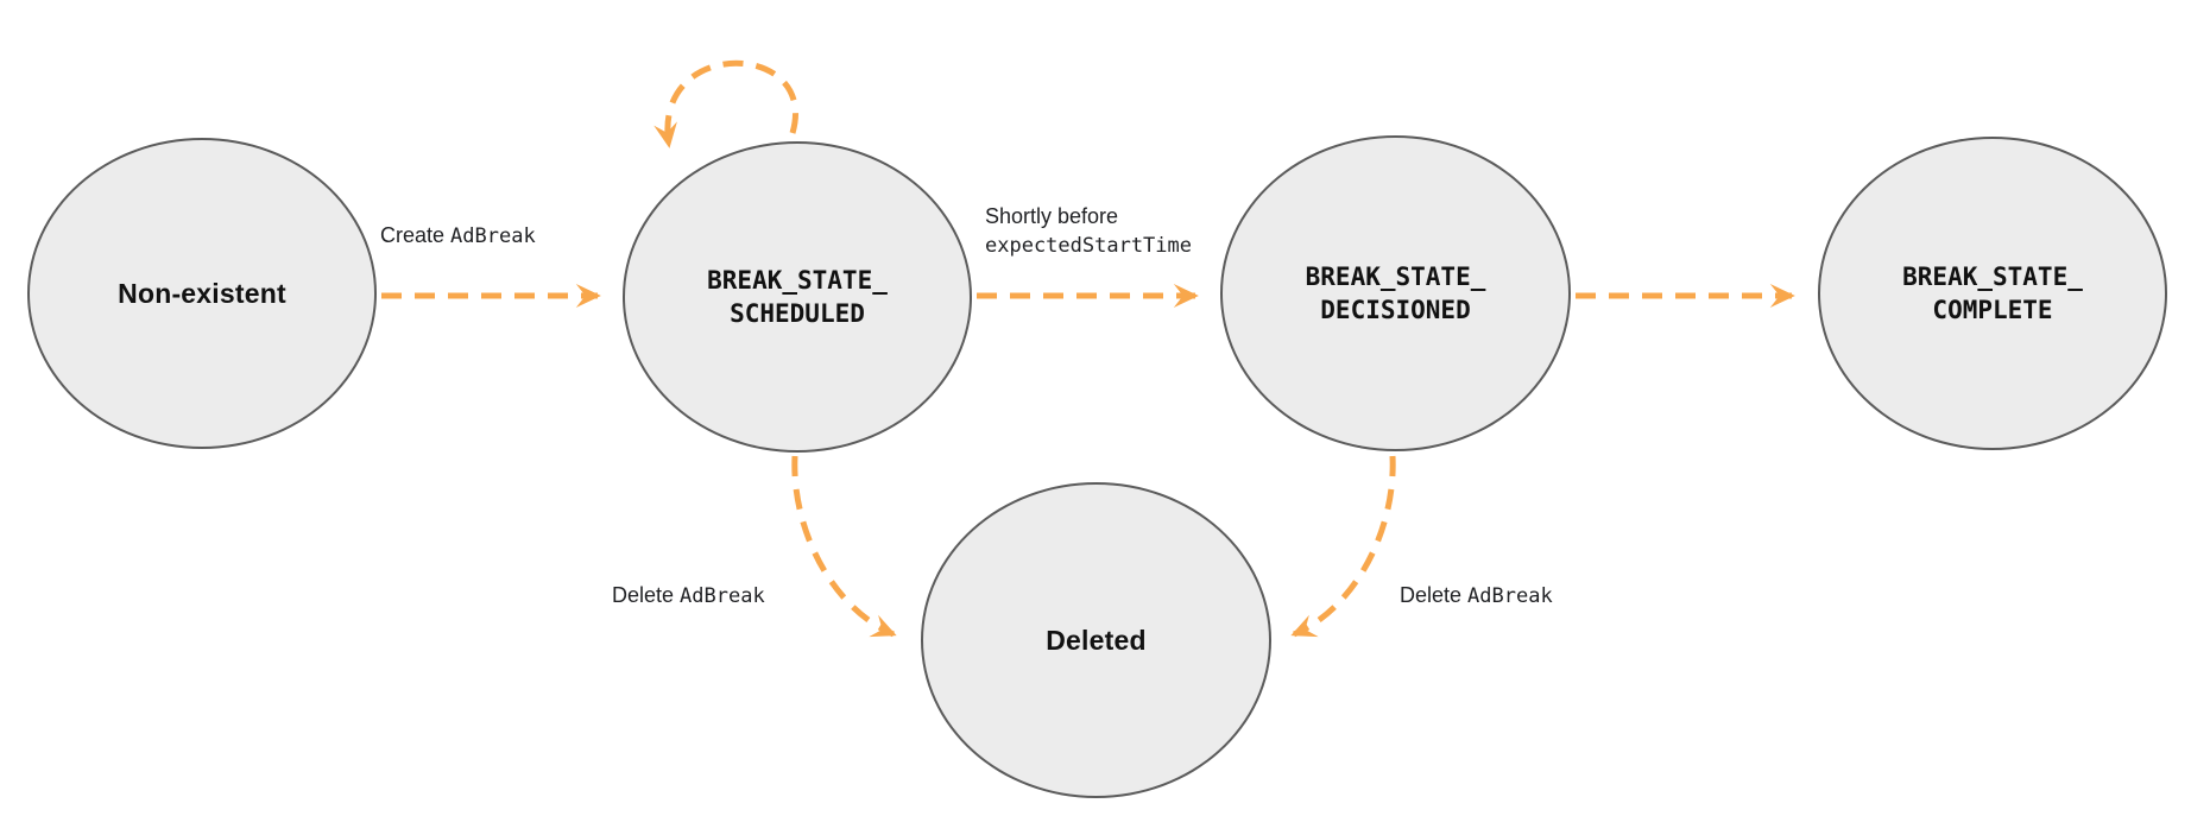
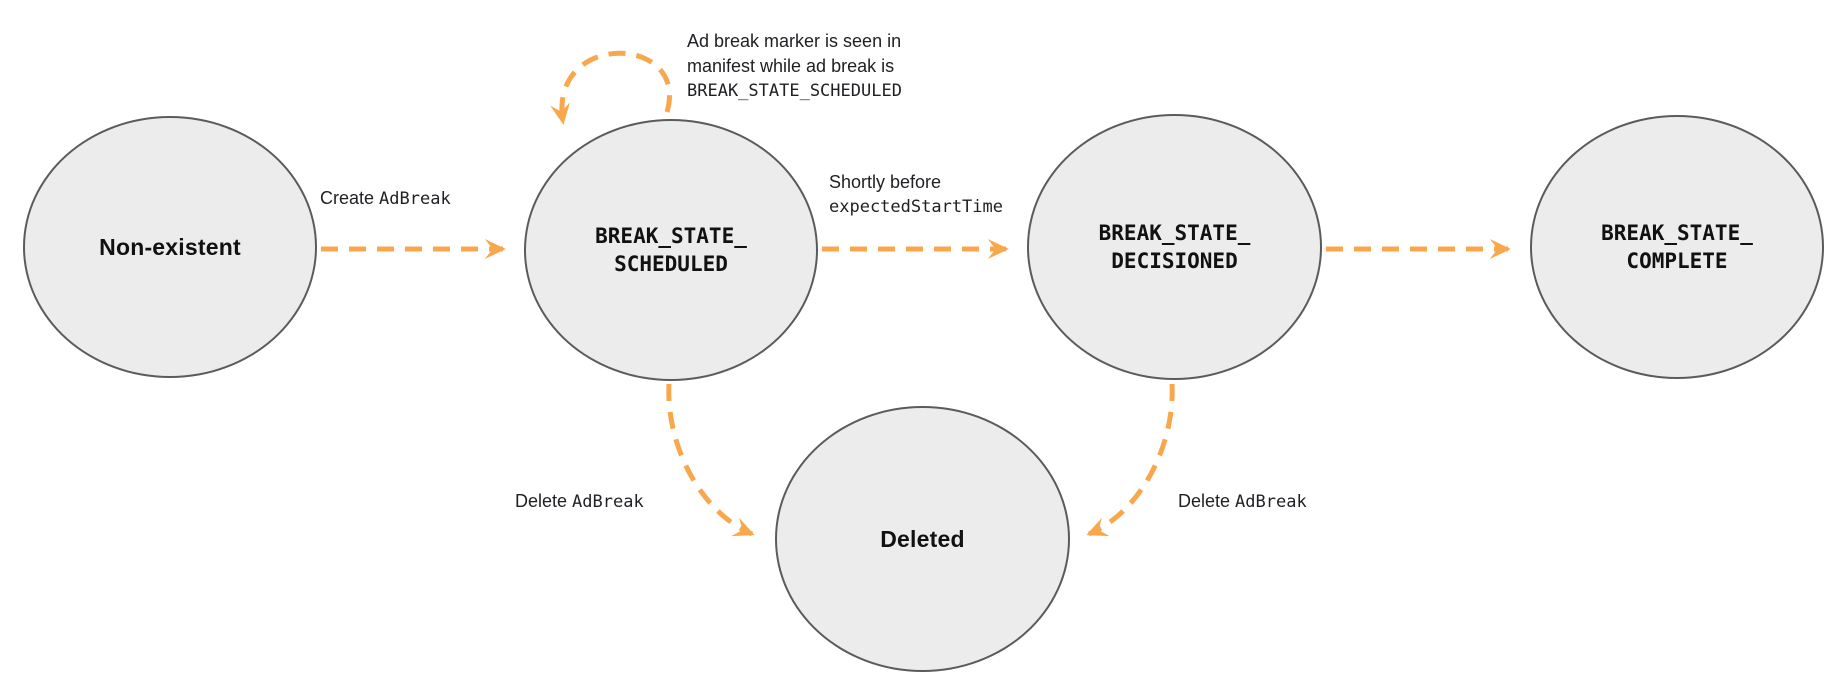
  Non-existent
  BREAK_STATE_
  SCHEDULED
  BREAK_STATE_
  DECISIONED
  BREAK_STATE_
  COMPLETE
  Deleted
  Create AdBreak
+ Ad break marker is seen in
+ manifest while ad break is
+ BREAK_STATE_SCHEDULED
  Shortly before
  expectedStartTime
  Delete AdBreak
  Delete AdBreak
